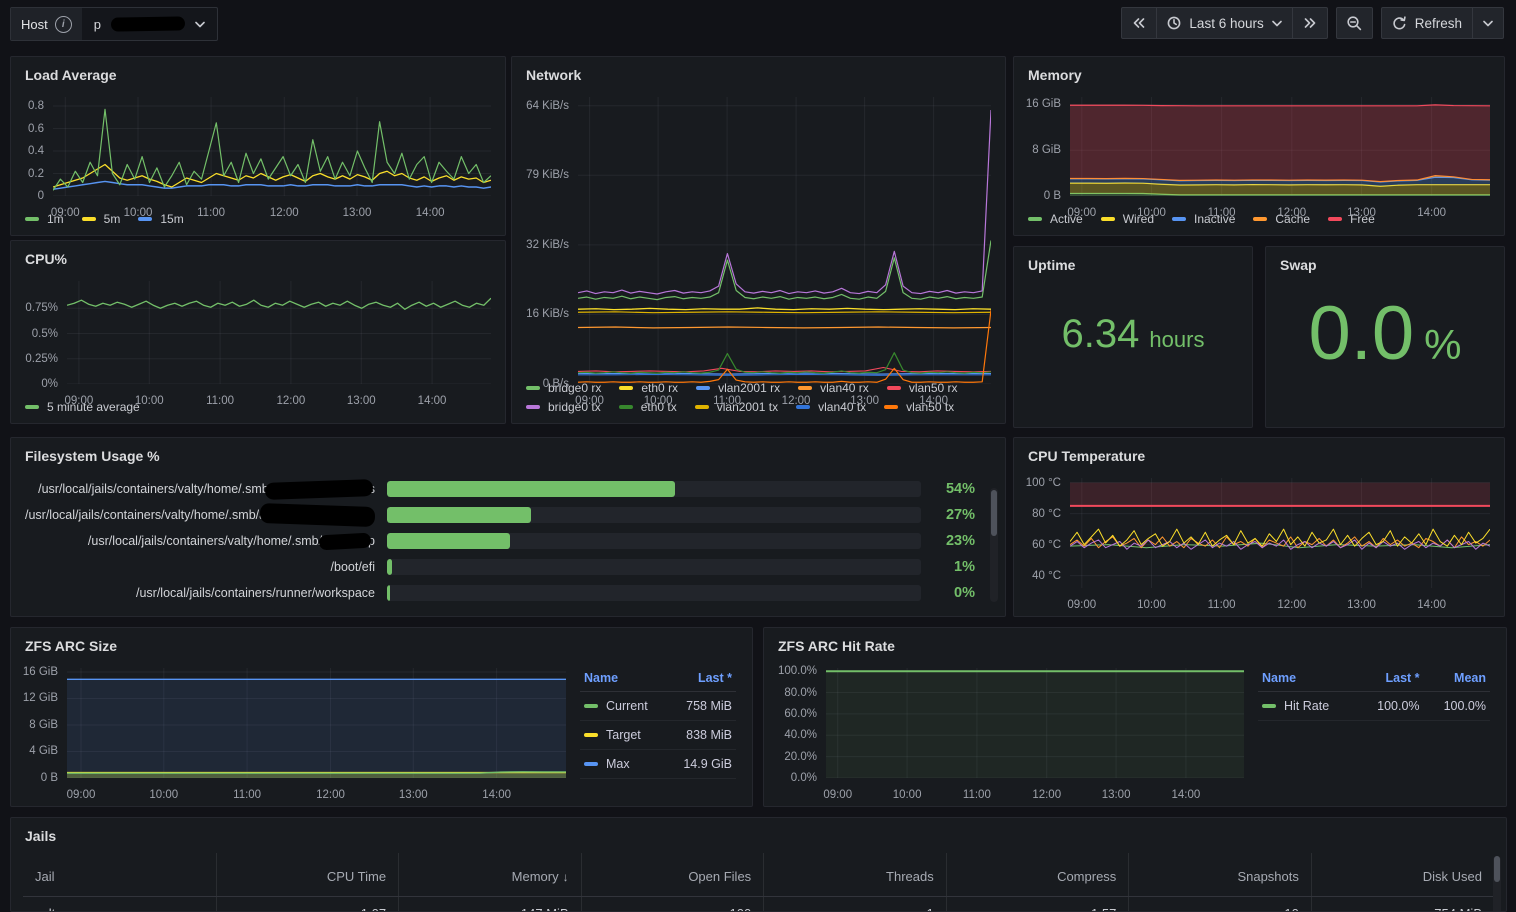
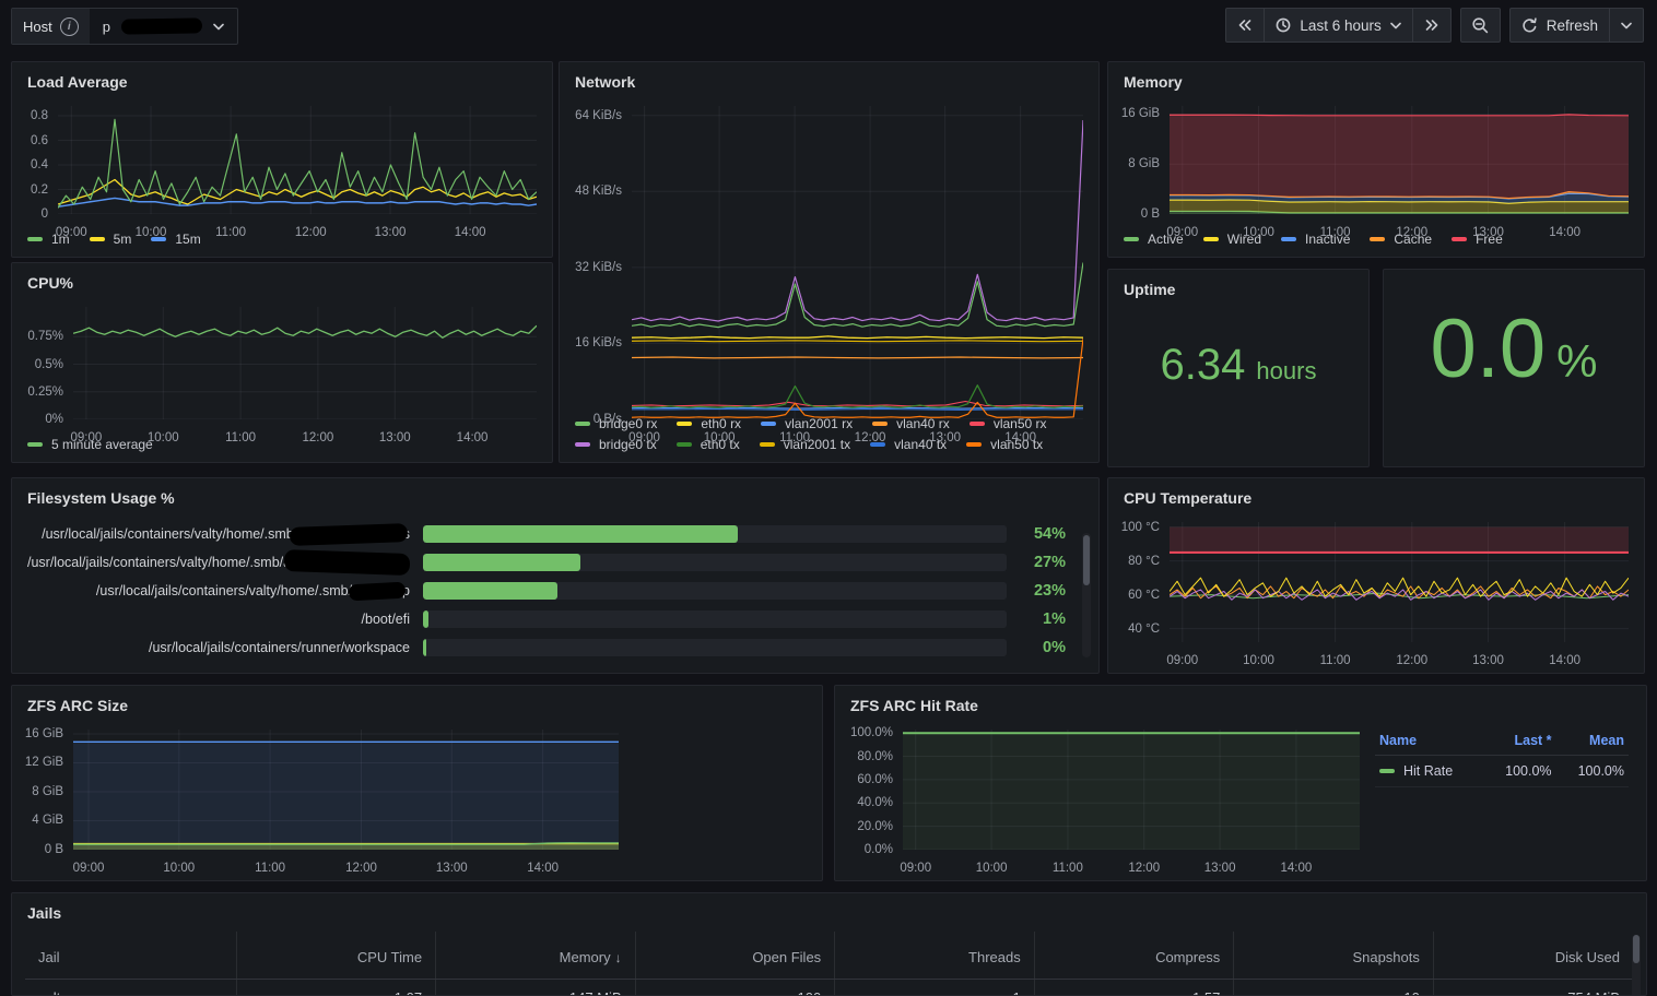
  Host
  i
  p
  Last 6 hours
  Refresh
  Load Average
  0
  0.2
  0.4
  0.6
  0.8
  09:00
  10:00
  11:00
  12:00
  13:00
  14:00
  1m
  5m
  15m
  Network
  0 B/s
  16 KiB/s
  32 KiB/s
- 79 KiB/s
+ 48 KiB/s
  64 KiB/s
  09:00
  10:00
  11:00
  12:00
  13:00
  14:00
  bridge0 rx
  eth0 rx
  vlan2001 rx
  vlan40 rx
  vlan50 rx
  bridge0 tx
  eth0 tx
  vlan2001 tx
  vlan40 tx
  vlan50 tx
  Memory
  0 B
  8 GiB
  16 GiB
  09:00
  10:00
  11:00
  12:00
  13:00
  14:00
  Active
  Wired
  Inactive
  Cache
  Free
  CPU%
  0%
  0.25%
  0.5%
  0.75%
  09:00
  10:00
  11:00
  12:00
  13:00
  14:00
  5 minute average
  Uptime
  6.34
  hours
- Swap
  0.0
  %
  Filesystem Usage %
  /usr/local/jails/containers/valty/home/.sm
  54%
  /usr/local/jails/containers/valty/home/.smb/
  27%
  /usr/local/jails/containers/valty/home/.smb
  p
  23%
  /boot/efi
  1%
  /usr/local/jails/containers/runner/workspace
  0%
  CPU Temperature
  40 °C
  60 °C
  80 °C
  100 °C
  09:00
  10:00
  11:00
  12:00
  13:00
  14:00
  ZFS ARC Size
  0 B
  4 GiB
  8 GiB
  12 GiB
  16 GiB
  09:00
  10:00
  11:00
  12:00
  13:00
  14:00
- Name	Last *
- Current	758 MiB
- Target	838 MiB
- Max	14.9 GiB
  ZFS ARC Hit Rate
  0.0%
  20.0%
  40.0%
  60.0%
  80.0%
  100.0%
  09:00
  10:00
  11:00
  12:00
  13:00
  14:00
  Name	Last *	Mean
  Hit Rate	100.0%	100.0%
  Jails
  Jail	CPU Time	Memory ↓	Open Files	Threads	Compress	Snapshots	Disk Used
